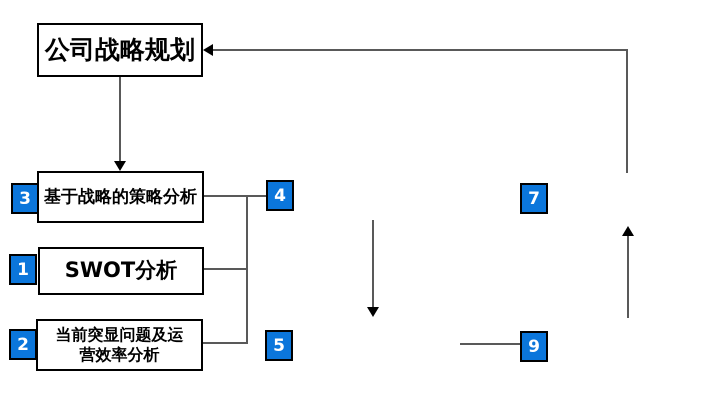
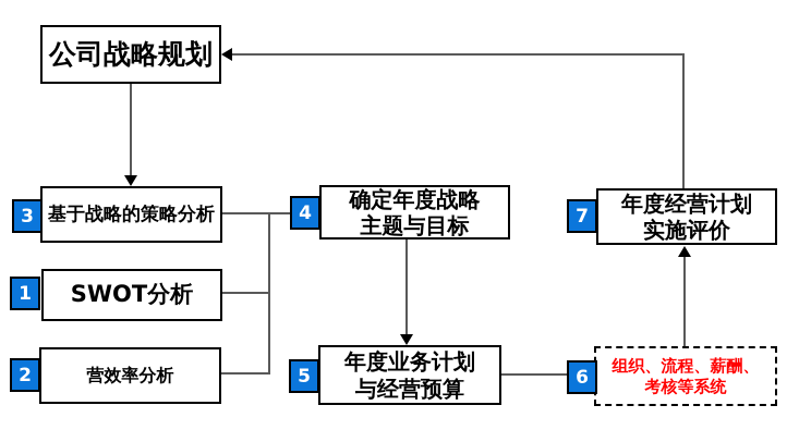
  公司战略规划
  基于战略的策略分析
  SWOT分析
- 当前突显问题及运
  营效率分析
+ 确定年度战略
+ 主题与目标
+ 年度业务计划
+ 与经营预算
+ 年度经营计划
+ 实施评价
+ 组织、流程、薪酬、
+ 考核等系统
  3
  1
  2
  4
  5
  7
- 9
+ 6
